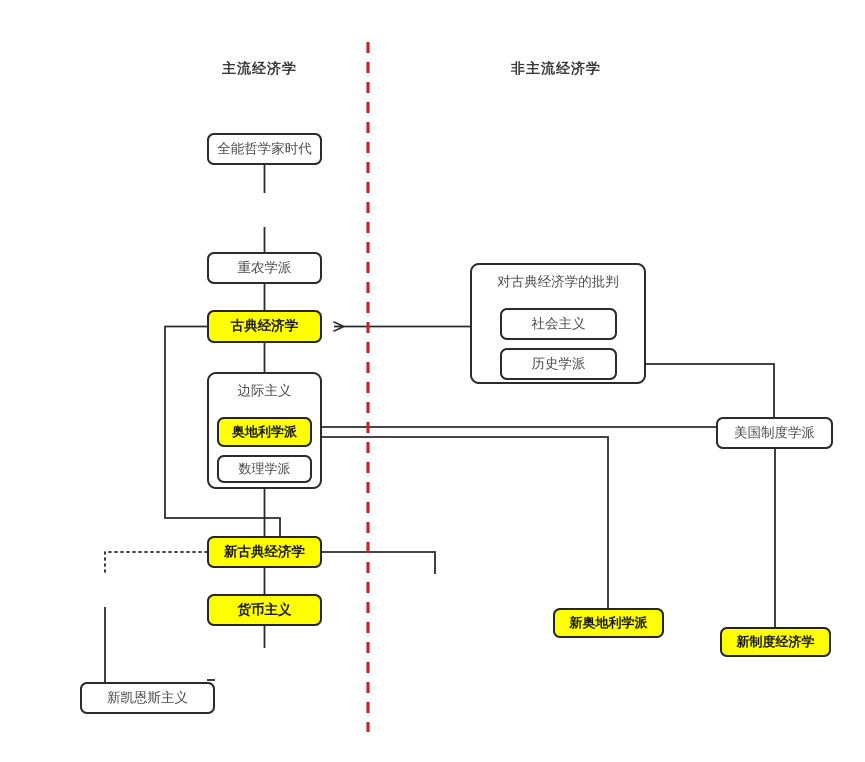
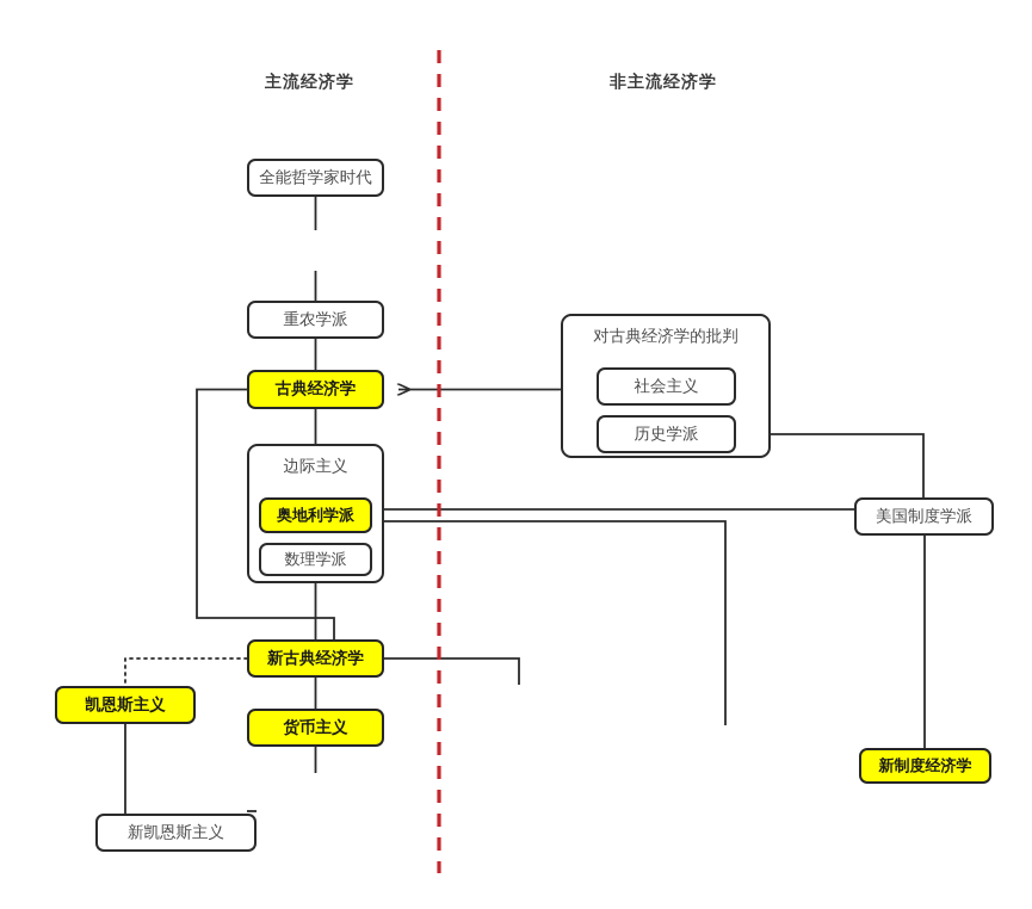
  主流经济学
  非主流经济学
  全能哲学家时代
  重农学派
  古典经济学
  边际主义
  奥地利学派
  数理学派
  新古典经济学
  货币主义
+ 凯恩斯主义
  新凯恩斯主义
  对古典经济学的批判
  社会主义
  历史学派
  美国制度学派
- 新奥地利学派
  新制度经济学
